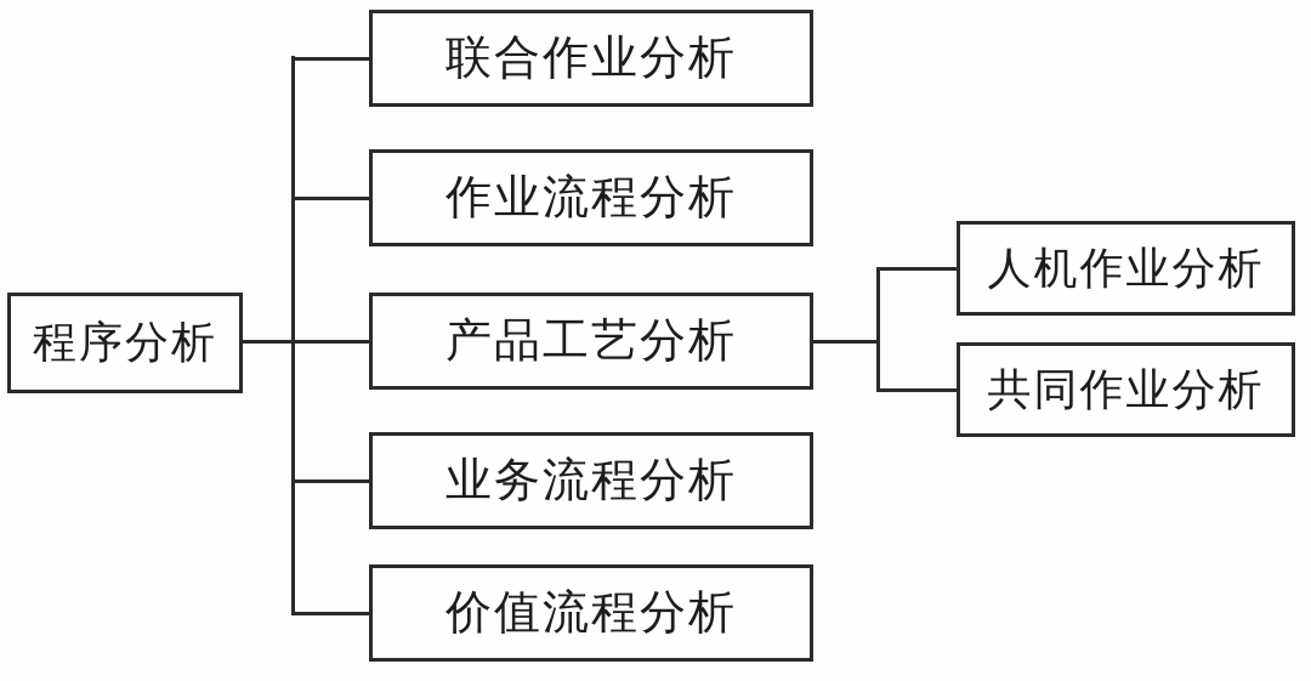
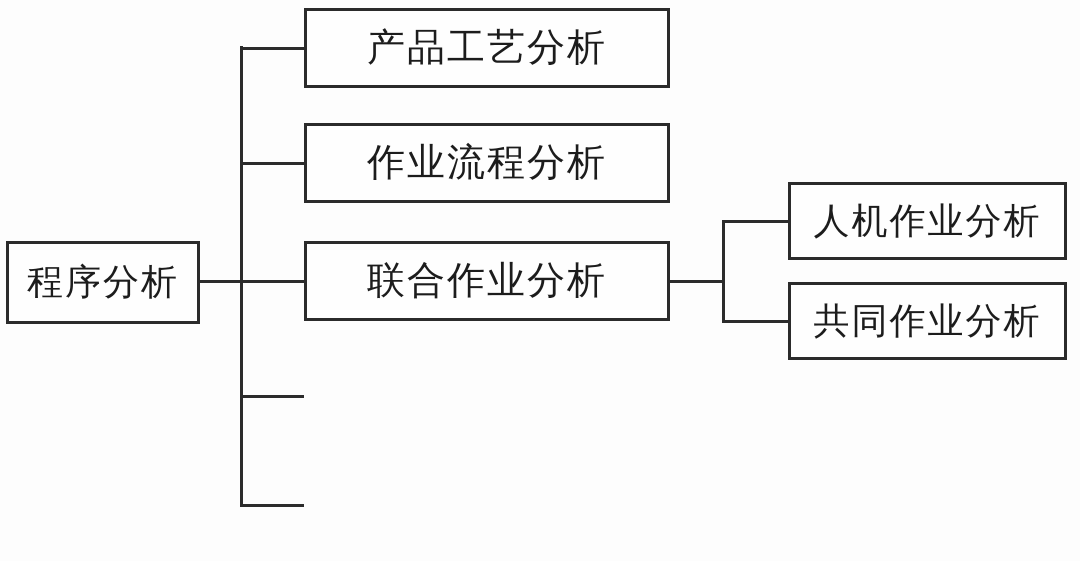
  程序分析
- 联合作业分析
+ 产品工艺分析
  作业流程分析
- 产品工艺分析
+ 联合作业分析
- 业务流程分析
- 价值流程分析
  人机作业分析
  共同作业分析
